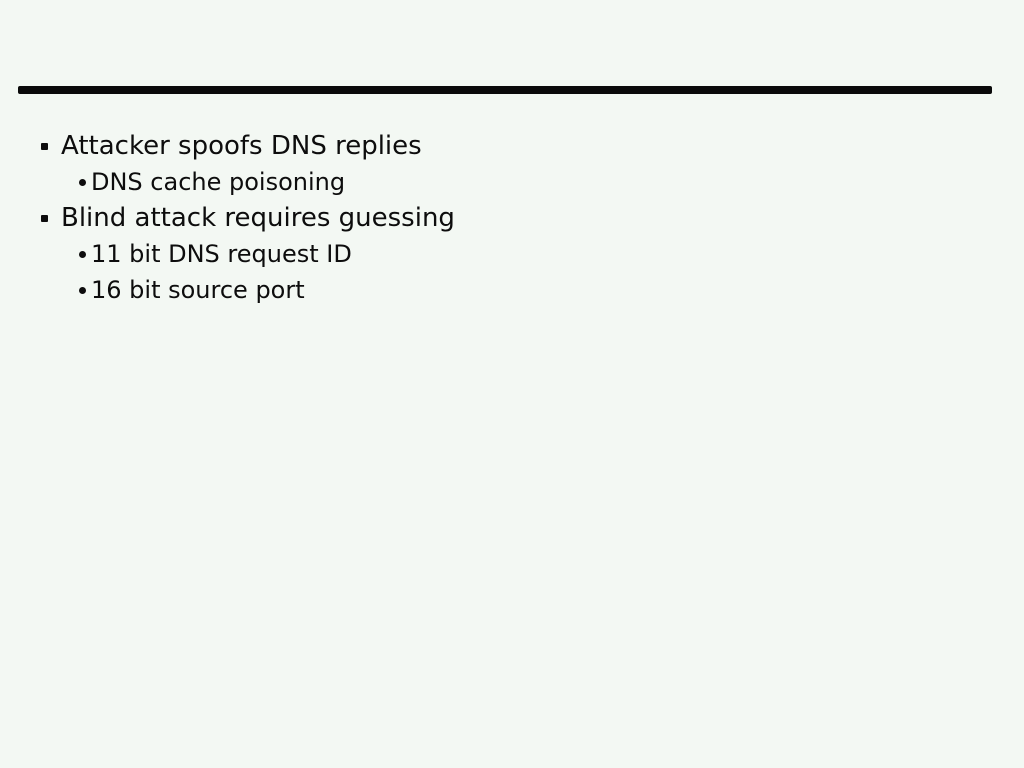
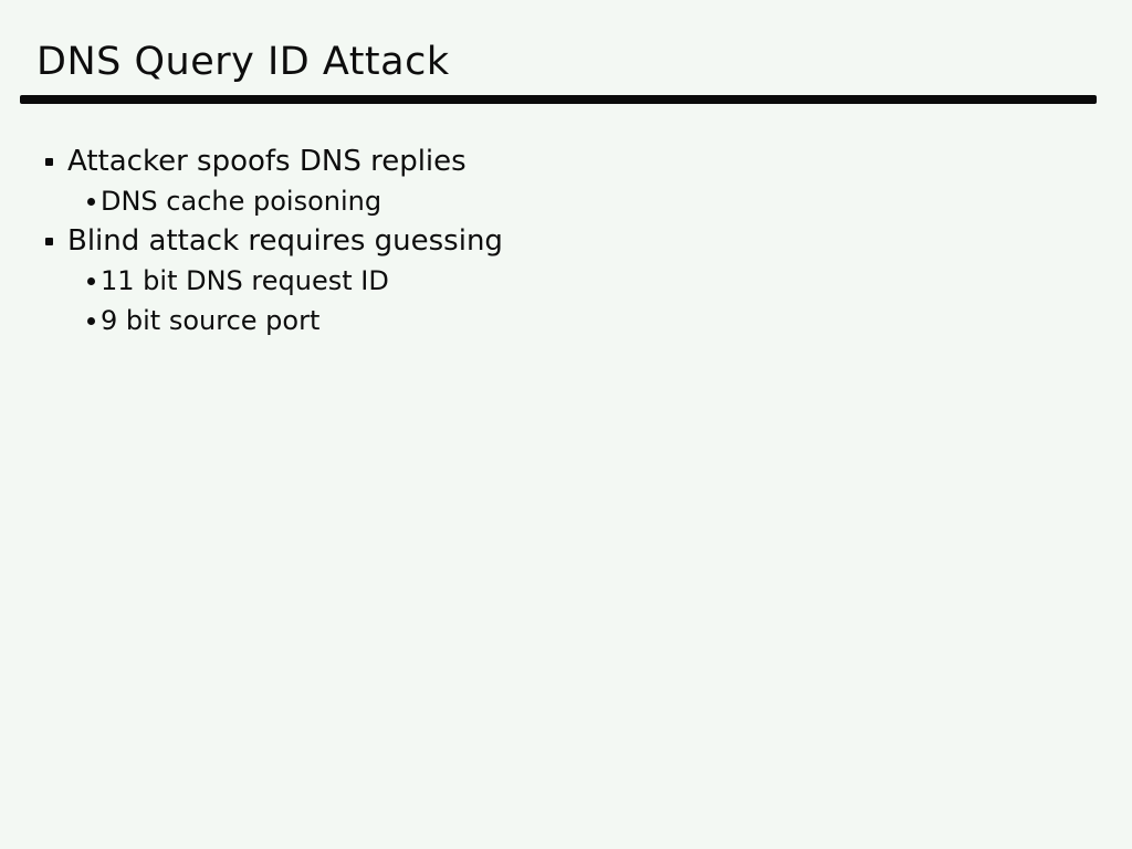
+ DNS Query ID Attack
  Attacker spoofs DNS replies
  DNS cache poisoning
  Blind attack requires guessing
  11 bit DNS request ID
- 16 bit source port
+ 9 bit source port
